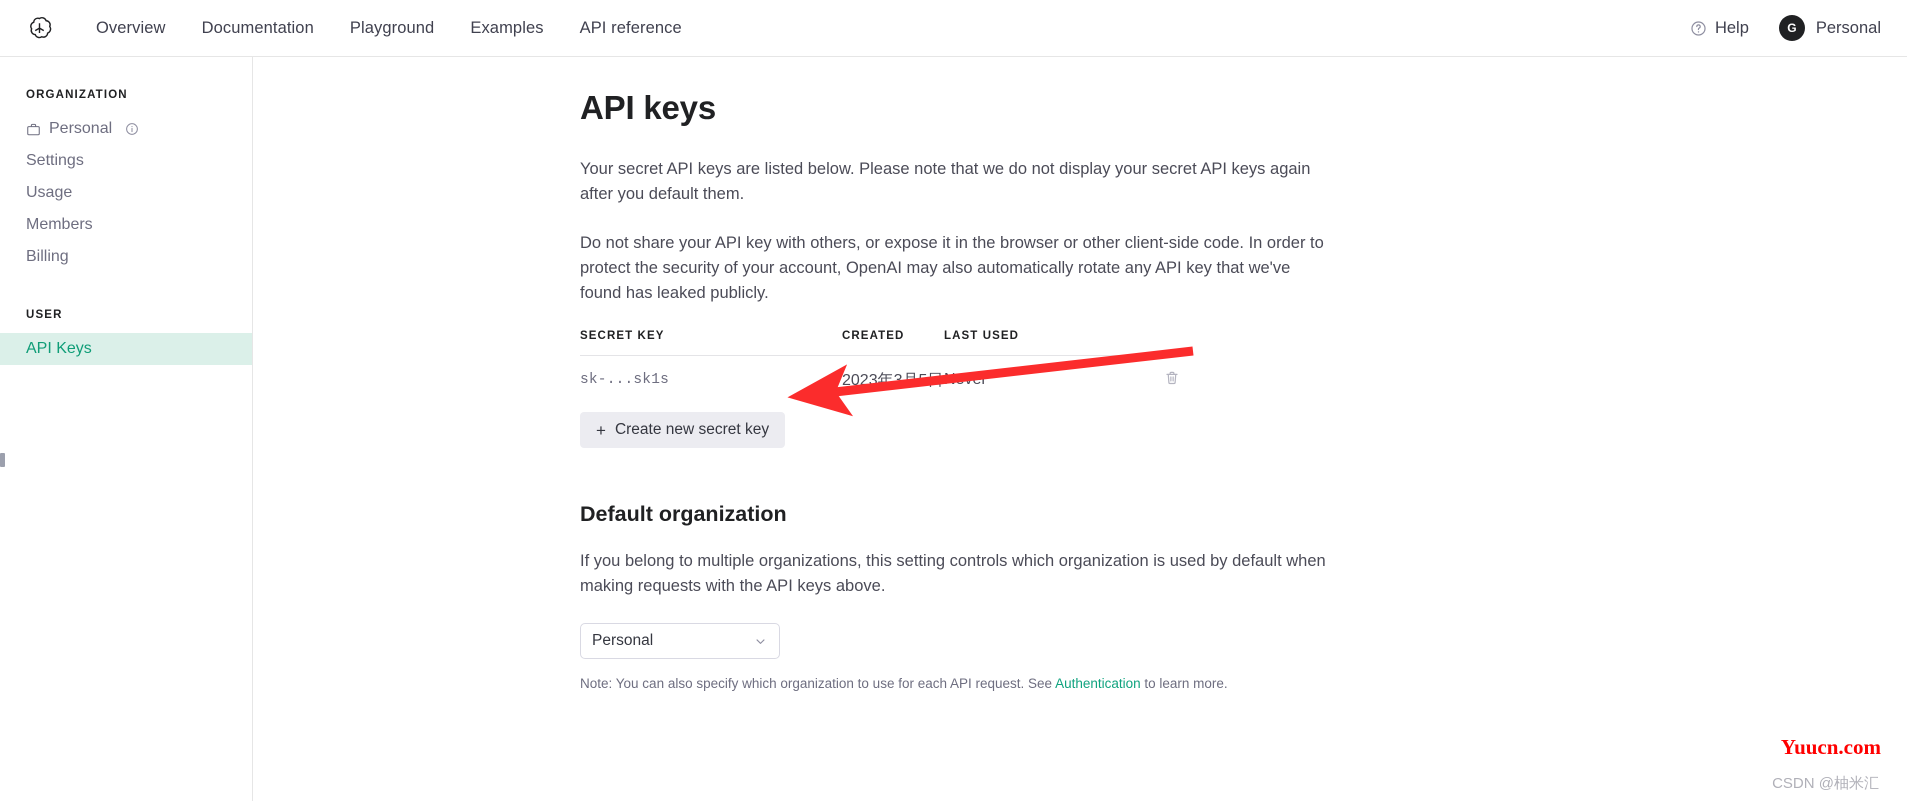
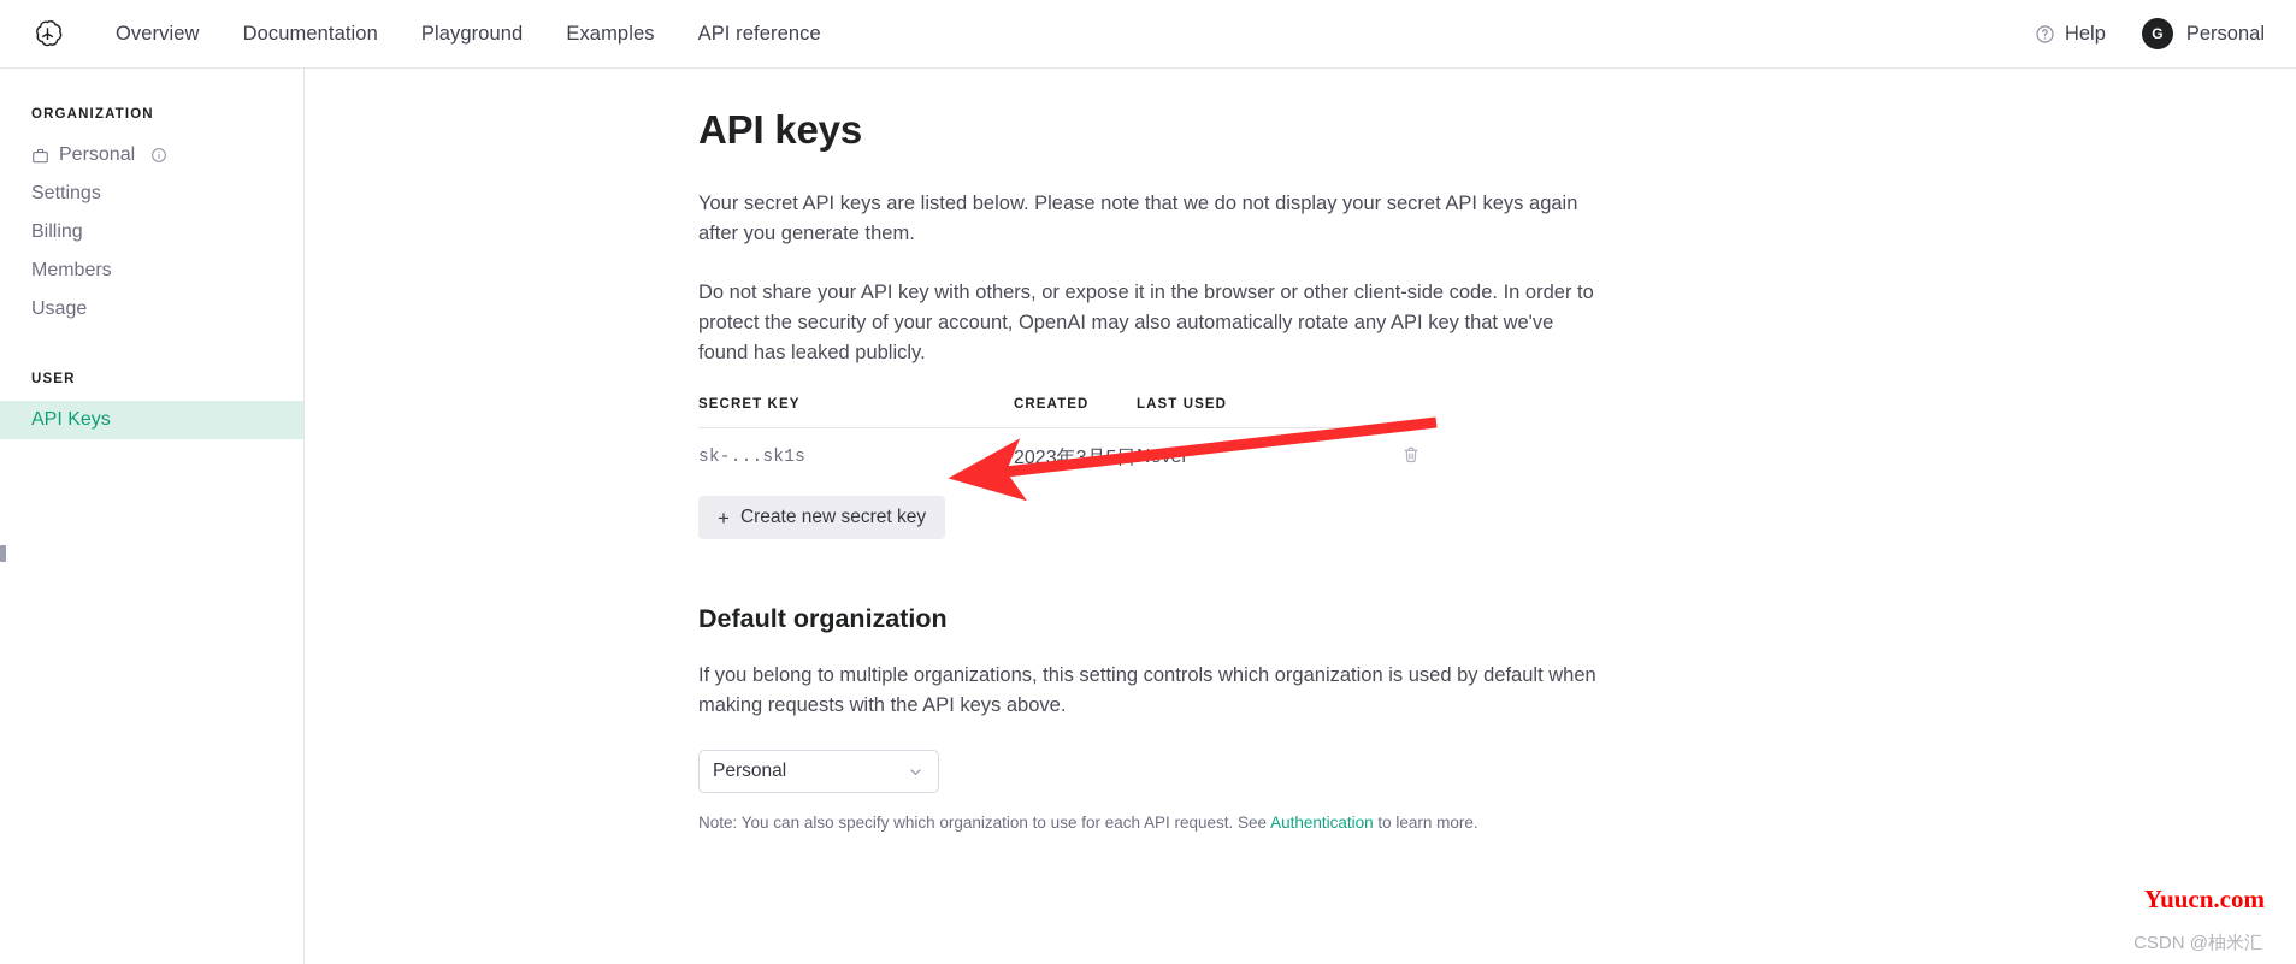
  Overview
  Documentation
  Playground
  Examples
  API reference
  Help
  G
  Personal
  ORGANIZATION
  Personal
  Settings
- Usage
+ Billing
  Members
- Billing
+ Usage
  USER
  API Keys
  API keys
- Your secret API keys are listed below. Please note that we do not display your secret API keys again after you default them.
+ Your secret API keys are listed below. Please note that we do not display your secret API keys again after you generate them.
  Do not share your API key with others, or expose it in the browser or other client-side code. In order to protect the security of your account, OpenAI may also automatically rotate any API key that we've found has leaked publicly.
  SECRET KEY
  CREATED
  LAST USED
  sk-...sk1s
  +
  Create new secret key
  Default organization
  If you belong to multiple organizations, this setting controls which organization is used by default when making requests with the API keys above.
  Personal
  Note: You can also specify which organization to use for each API request. See Authentication to learn more.
  Yuucn.com
  CSDN @柚米汇
